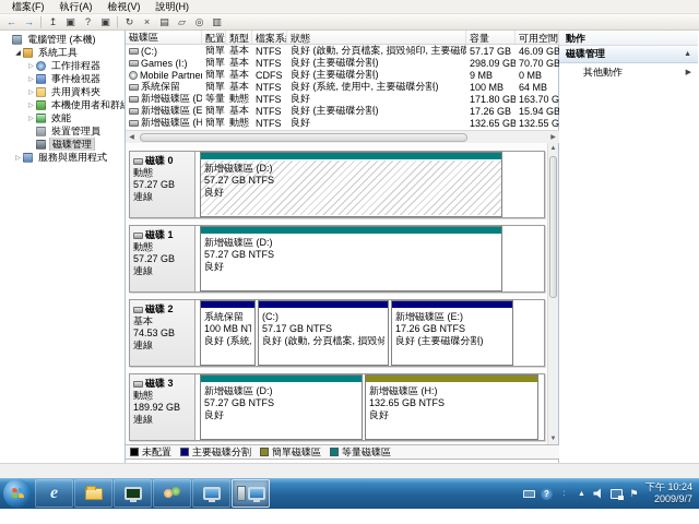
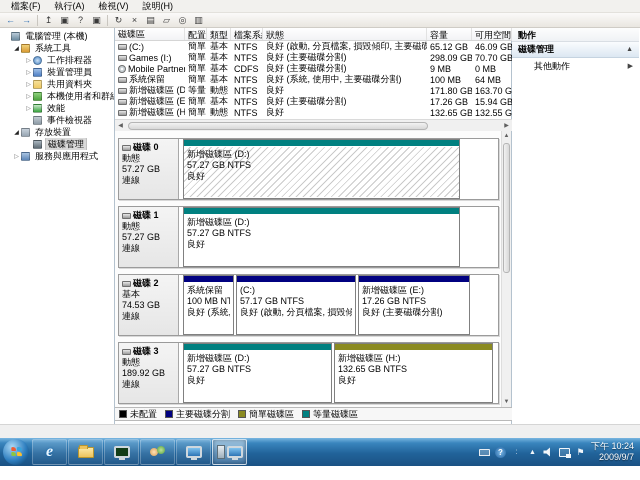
  檔案(F)
  執行(A)
  檢視(V)
  說明(H)
  ←
  →
  ↥
  ▣
  ?
  ▣
  ↻
  ×
  ▤
  ▱
  ◎
  ▥
  電腦管理 (本機)
  系統工具
  工作排程器
- 事件檢視器
+ 裝置管理員
  共用資料夾
  本機使用者和群
  效能
- 裝置管理員
+ 事件檢視器
+ 存放裝置
  磁碟管理
  服務與應用程式
  磁碟區
  配置
  類型
  檔案系
  狀態
  容量
  可用空間
  (C:)
  簡單
  基本
  NTFS
  良好 (啟動, 分頁檔案, 損毀傾印, 主要磁碟
- 57.17 GB
+ 65.12 GB
  46.09 GB
  Games (I:)
  簡單
  基本
  NTFS
  良好 (主要磁碟分割)
  298.09 GB
  70.70 GB
  Mobile Partne
  簡單
  基本
  CDFS
  良好 (主要磁碟分割)
  9 MB
  0 MB
  系統保留
  簡單
  基本
  NTFS
  良好 (系統, 使用中, 主要磁碟分割)
  100 MB
  64 MB
  新增磁碟區 (D
  等量
  動態
  NTFS
  良好
  171.80 GB
  163.70 G
  新增磁碟區 (E
  簡單
  基本
  NTFS
  良好 (主要磁碟分割)
  17.26 GB
  15.94 GB
  新增磁碟區 (H
  簡單
  動態
  NTFS
  良好
  132.65 GB
  132.55 G
  磁碟 0
  動態
  57.27 GB
  連線
  新增磁碟區 (D:)
  57.27 GB NTFS
  良好
  磁碟 1
  動態
  57.27 GB
  連線
  新增磁碟區 (D:)
  57.27 GB NTFS
  良好
  磁碟 2
  基本
  74.53 GB
  連線
  系統保留
  100 MB NT
  (C:)
  57.17 GB NTFS
  新增磁碟區 (E:)
  17.26 GB NTFS
  良好 (主要磁碟分割)
  磁碟 3
  動態
  189.92 GB
  連線
  新增磁碟區 (D:)
  57.27 GB NTFS
  良好
  新增磁碟區 (H:)
  132.65 GB NTFS
  良好
  未配置
  主要磁碟分割
  簡單磁碟區
  等量磁碟區
  動作
  磁碟管理
  其他動作
  e
  ?
  ⚑
  下午 10:24
  2009/9/7
